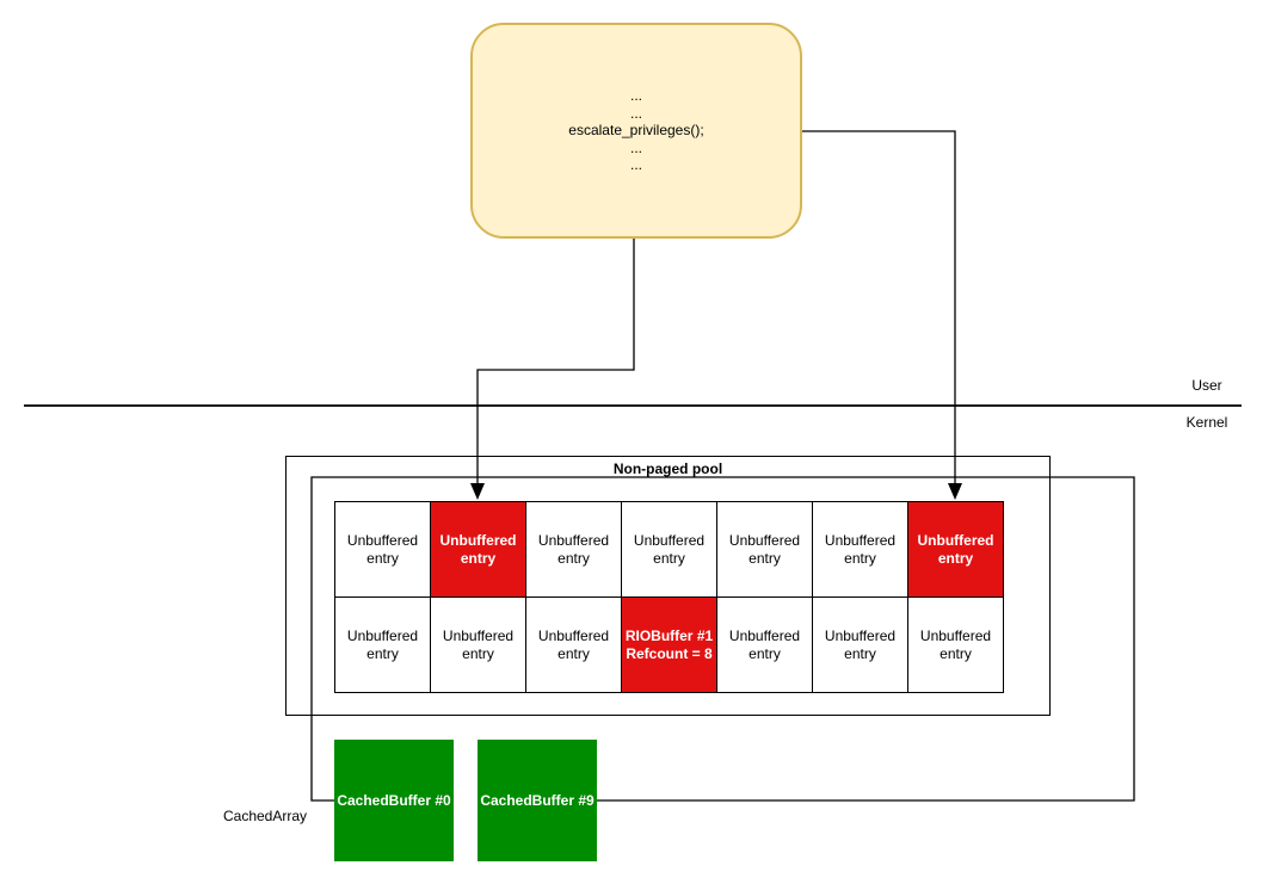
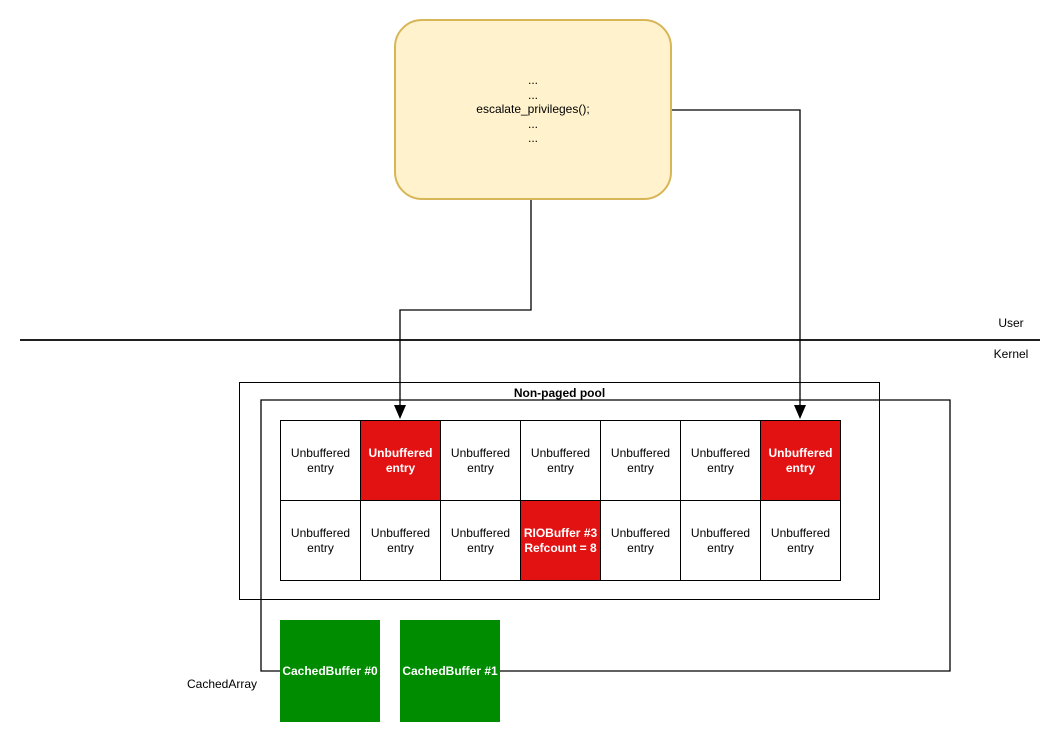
  ...
  ...
  escalate_privileges();
  ...
  ...
  User
  Kernel
  Non-paged pool
  Unbuffered
  entry
  Unbuffered
  entry
  Unbuffered
  entry
  Unbuffered
  entry
  Unbuffered
  entry
  Unbuffered
  entry
  Unbuffered
  entry
  Unbuffered
  entry
  Unbuffered
  entry
  Unbuffered
  entry
- RIOBuffer #1
+ RIOBuffer #3
  Refcount = 8
  Unbuffered
  entry
  Unbuffered
  entry
  Unbuffered
  entry
  CachedBuffer #0
- CachedBuffer #9
+ CachedBuffer #1
  CachedArray
